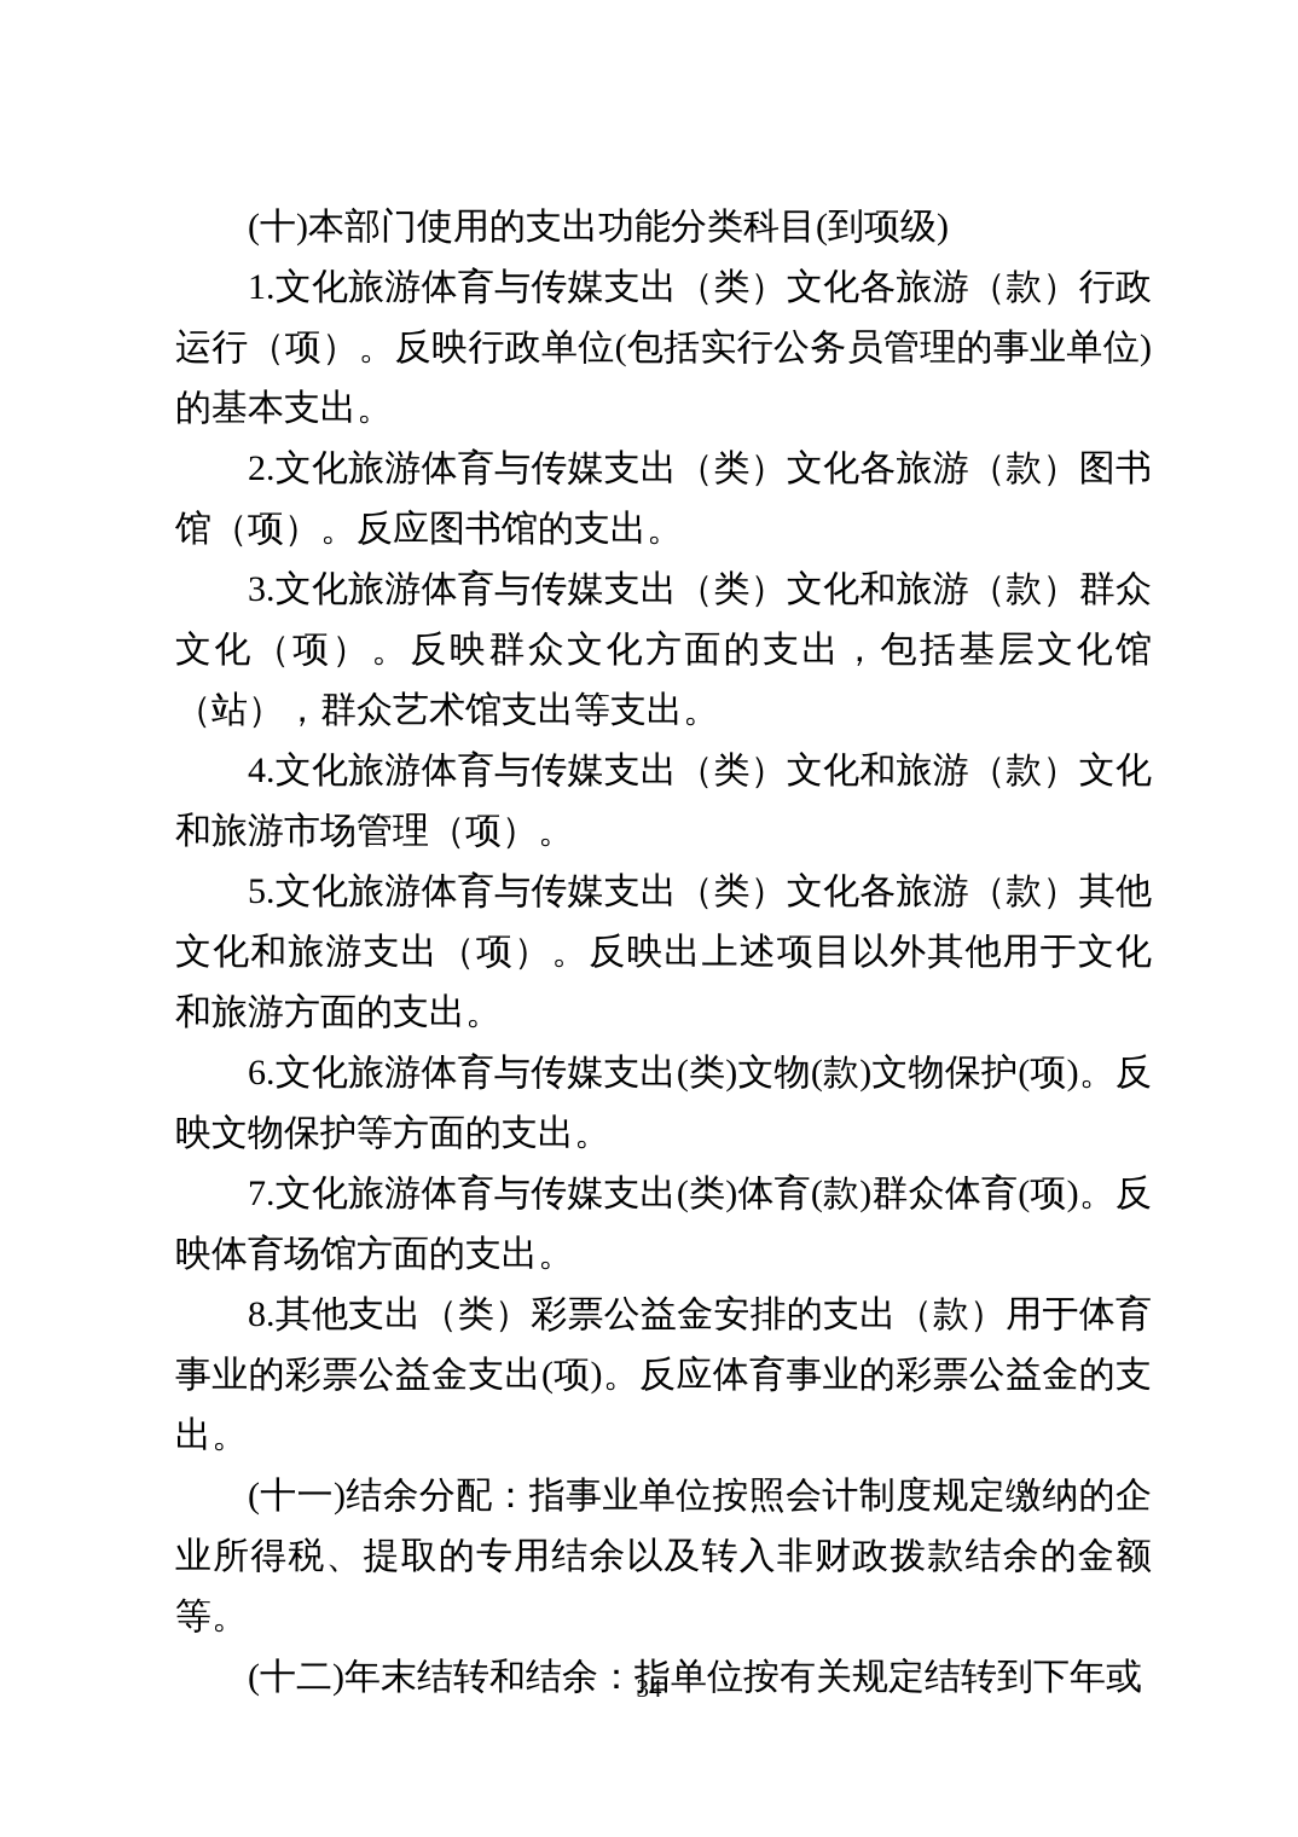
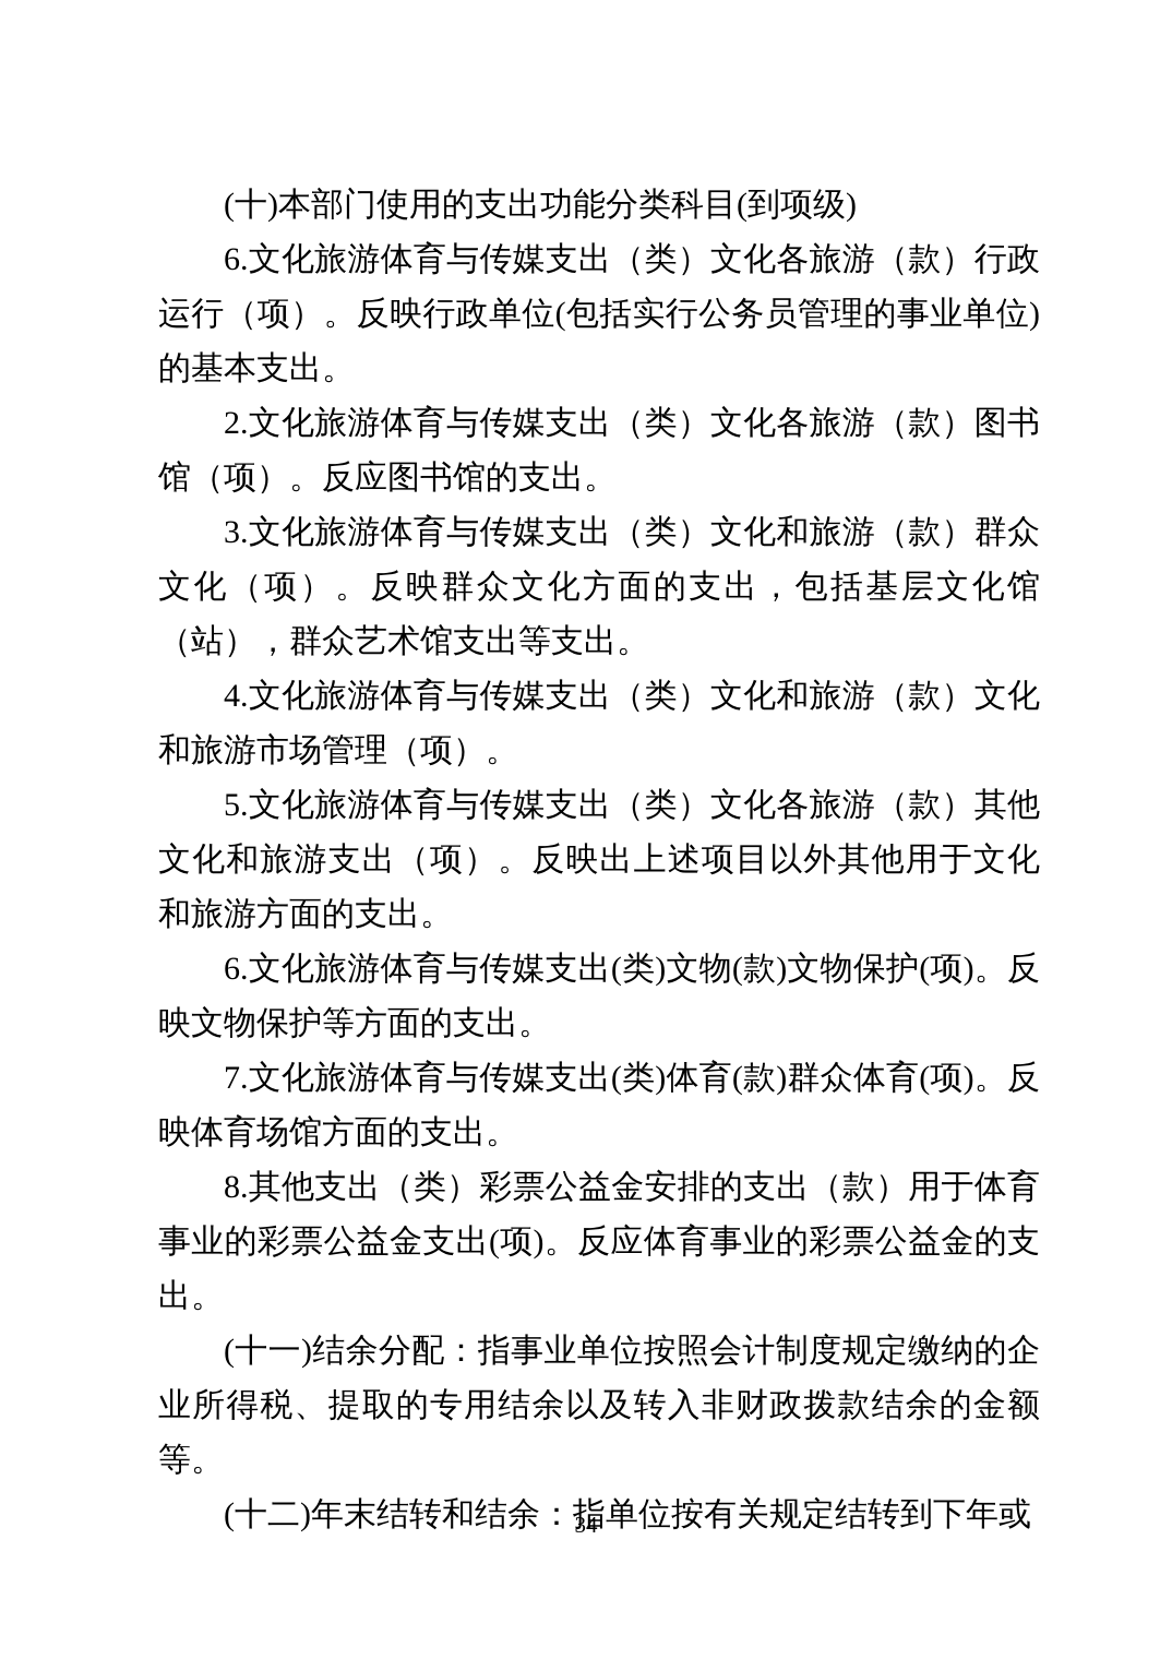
  (十)本部门使用的支出功能分类科目(到项级)
- 1.文化旅游体育与传媒支出（类）文化各旅游（款）行政运行（项）。反映行政单位(包括实行公务员管理的事业单位)的基本支出。
+ 6.文化旅游体育与传媒支出（类）文化各旅游（款）行政运行（项）。反映行政单位(包括实行公务员管理的事业单位)的基本支出。
  2.文化旅游体育与传媒支出（类）文化各旅游（款）图书馆（项）。反应图书馆的支出。
  3.文化旅游体育与传媒支出（类）文化和旅游（款）群众文化（项）。反映群众文化方面的支出，包括基层文化馆（站），群众艺术馆支出等支出。
  4.文化旅游体育与传媒支出（类）文化和旅游（款）文化和旅游市场管理（项）。
  5.文化旅游体育与传媒支出（类）文化各旅游（款）其他文化和旅游支出（项）。反映出上述项目以外其他用于文化和旅游方面的支出。
  6.文化旅游体育与传媒支出(类)文物(款)文物保护(项)。反映文物保护等方面的支出。
  7.文化旅游体育与传媒支出(类)体育(款)群众体育(项)。反映体育场馆方面的支出。
  8.其他支出（类）彩票公益金安排的支出（款）用于体育事业的彩票公益金支出(项)。反应体育事业的彩票公益金的支出。
  (十一)结余分配：指事业单位按照会计制度规定缴纳的企业所得税、提取的专用结余以及转入非财政拨款结余的金额等。
  (十二)年末结转和结余：指单位按有关规定结转到下年或
  34
